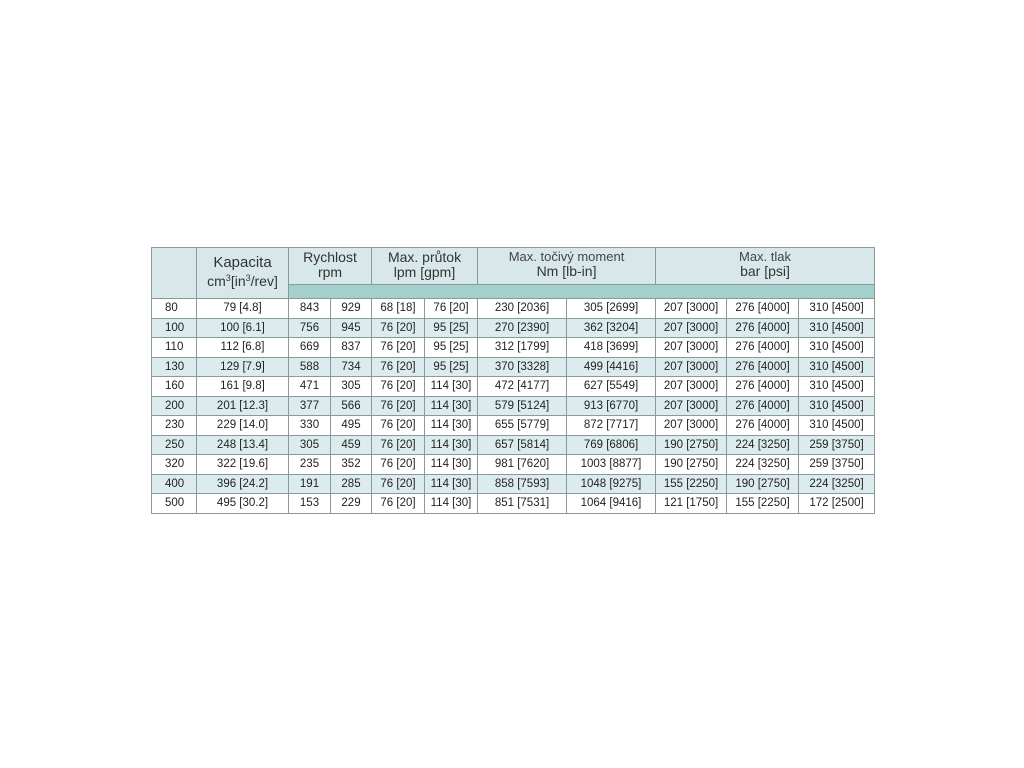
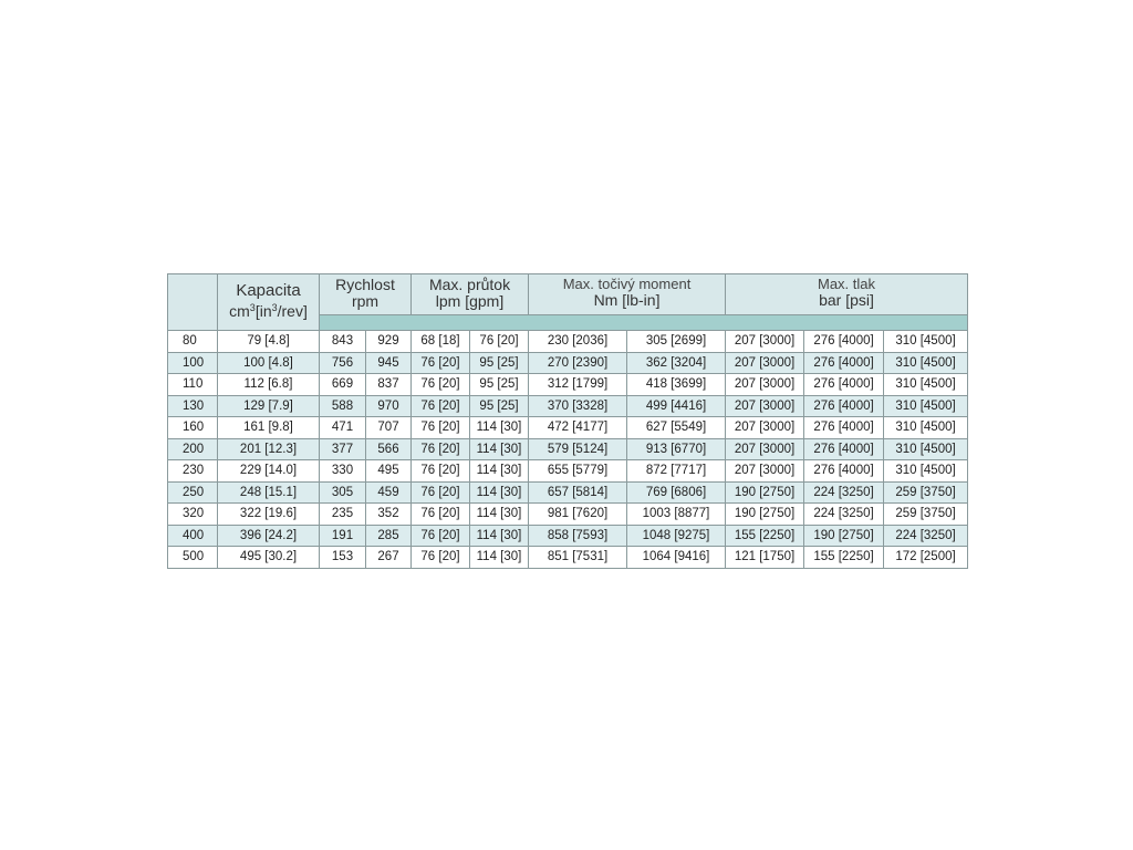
  	Kapacita cm3[in3/rev]	Rychlost rpm	Max. průtok lpm [gpm]	Max. točivý moment Nm [lb-in]	Max. tlak bar [psi]
  80	79 [4.8]	843	929	68 [18]	76 [20]	230 [2036]	305 [2699]	207 [3000]	276 [4000]	310 [4500]
- 100	100 [6.1]	756	945	76 [20]	95 [25]	270 [2390]	362 [3204]	207 [3000]	276 [4000]	310 [4500]
+ 100	100 [4.8]	756	945	76 [20]	95 [25]	270 [2390]	362 [3204]	207 [3000]	276 [4000]	310 [4500]
  110	112 [6.8]	669	837	76 [20]	95 [25]	312 [1799]	418 [3699]	207 [3000]	276 [4000]	310 [4500]
- 130	129 [7.9]	588	734	76 [20]	95 [25]	370 [3328]	499 [4416]	207 [3000]	276 [4000]	310 [4500]
+ 130	129 [7.9]	588	970	76 [20]	95 [25]	370 [3328]	499 [4416]	207 [3000]	276 [4000]	310 [4500]
- 160	161 [9.8]	471	305	76 [20]	114 [30]	472 [4177]	627 [5549]	207 [3000]	276 [4000]	310 [4500]
+ 160	161 [9.8]	471	707	76 [20]	114 [30]	472 [4177]	627 [5549]	207 [3000]	276 [4000]	310 [4500]
  200	201 [12.3]	377	566	76 [20]	114 [30]	579 [5124]	913 [6770]	207 [3000]	276 [4000]	310 [4500]
  230	229 [14.0]	330	495	76 [20]	114 [30]	655 [5779]	872 [7717]	207 [3000]	276 [4000]	310 [4500]
- 250	248 [13.4]	305	459	76 [20]	114 [30]	657 [5814]	769 [6806]	190 [2750]	224 [3250]	259 [3750]
+ 250	248 [15.1]	305	459	76 [20]	114 [30]	657 [5814]	769 [6806]	190 [2750]	224 [3250]	259 [3750]
  320	322 [19.6]	235	352	76 [20]	114 [30]	981 [7620]	1003 [8877]	190 [2750]	224 [3250]	259 [3750]
  400	396 [24.2]	191	285	76 [20]	114 [30]	858 [7593]	1048 [9275]	155 [2250]	190 [2750]	224 [3250]
- 500	495 [30.2]	153	229	76 [20]	114 [30]	851 [7531]	1064 [9416]	121 [1750]	155 [2250]	172 [2500]
+ 500	495 [30.2]	153	267	76 [20]	114 [30]	851 [7531]	1064 [9416]	121 [1750]	155 [2250]	172 [2500]
